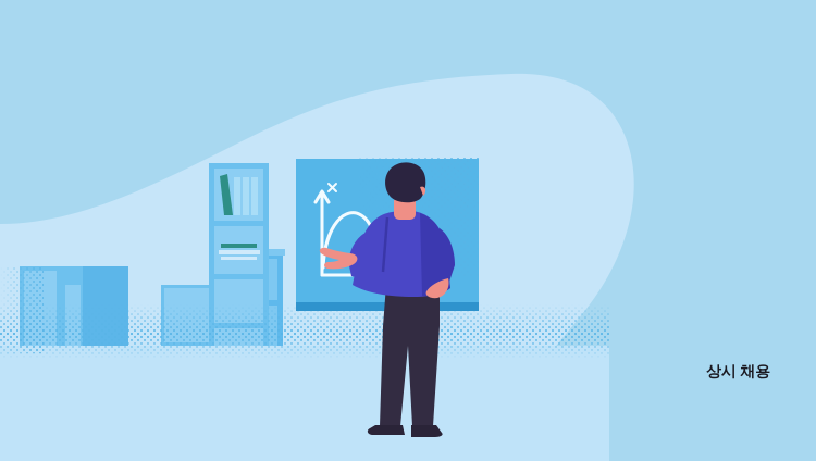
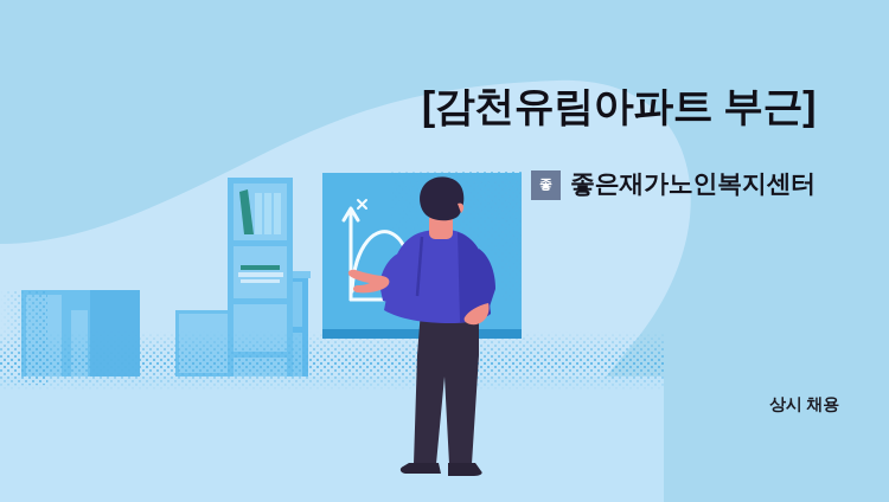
+ [감천유림아파트 부근]
+ 좋
+ 좋은재가노인복지센터
  상시 채용
